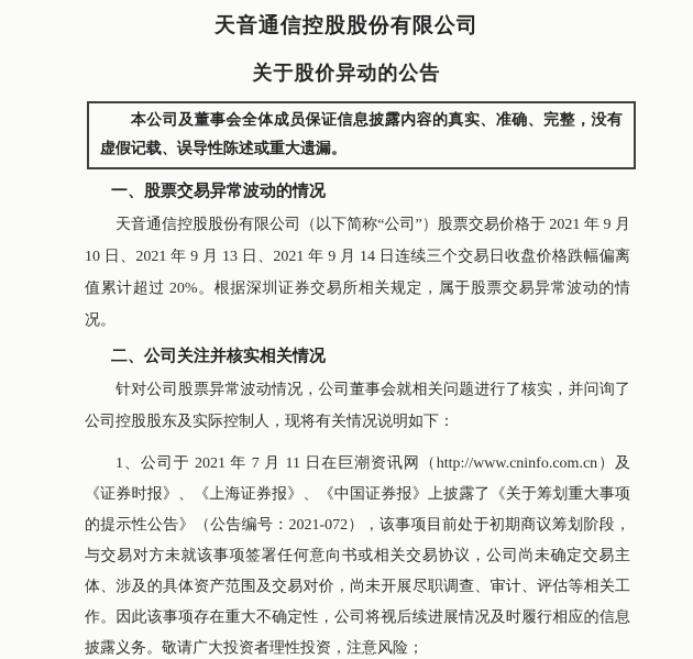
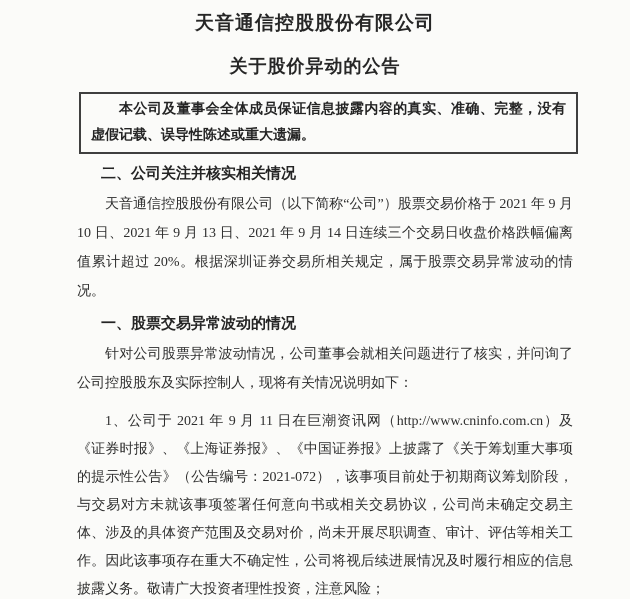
  天音通信控股股份有限公司
  关于股价异动的公告
  本公司及董事会全体成员保证信息披露内容的真实、准确、完整，没有虚假记载、误导性陈述或重大遗漏。
- 一、股票交易异常波动的情况
+ 二、公司关注并核实相关情况
  天音通信控股股份有限公司（以下简称“公司”）股票交易价格于 2021 年 9 月 10 日、2021 年 9 月 13 日、2021 年 9 月 14 日连续三个交易日收盘价格跌幅偏离值累计超过 20%。根据深圳证券交易所相关规定，属于股票交易异常波动的情况。
- 二、公司关注并核实相关情况
+ 一、股票交易异常波动的情况
  针对公司股票异常波动情况，公司董事会就相关问题进行了核实，并问询了公司控股股东及实际控制人，现将有关情况说明如下：
- 1、公司于 2021 年 7 月 11 日在巨潮资讯网（http://www.cninfo.com.cn）及《证券时报》、《上海证券报》、《中国证券报》上披露了《关于筹划重大事项的提示性公告》（公告编号：2021-072），该事项目前处于初期商议筹划阶段，与交易对方未就该事项签署任何意向书或相关交易协议，公司尚未确定交易主体、涉及的具体资产范围及交易对价，尚未开展尽职调查、审计、评估等相关工作。因此该事项存在重大不确定性，公司将视后续进展情况及时履行相应的信息披露义务。敬请广大投资者理性投资，注意风险；
+ 1、公司于 2021 年 9 月 11 日在巨潮资讯网（http://www.cninfo.com.cn）及《证券时报》、《上海证券报》、《中国证券报》上披露了《关于筹划重大事项的提示性公告》（公告编号：2021-072），该事项目前处于初期商议筹划阶段，与交易对方未就该事项签署任何意向书或相关交易协议，公司尚未确定交易主体、涉及的具体资产范围及交易对价，尚未开展尽职调查、审计、评估等相关工作。因此该事项存在重大不确定性，公司将视后续进展情况及时履行相应的信息披露义务。敬请广大投资者理性投资，注意风险；
